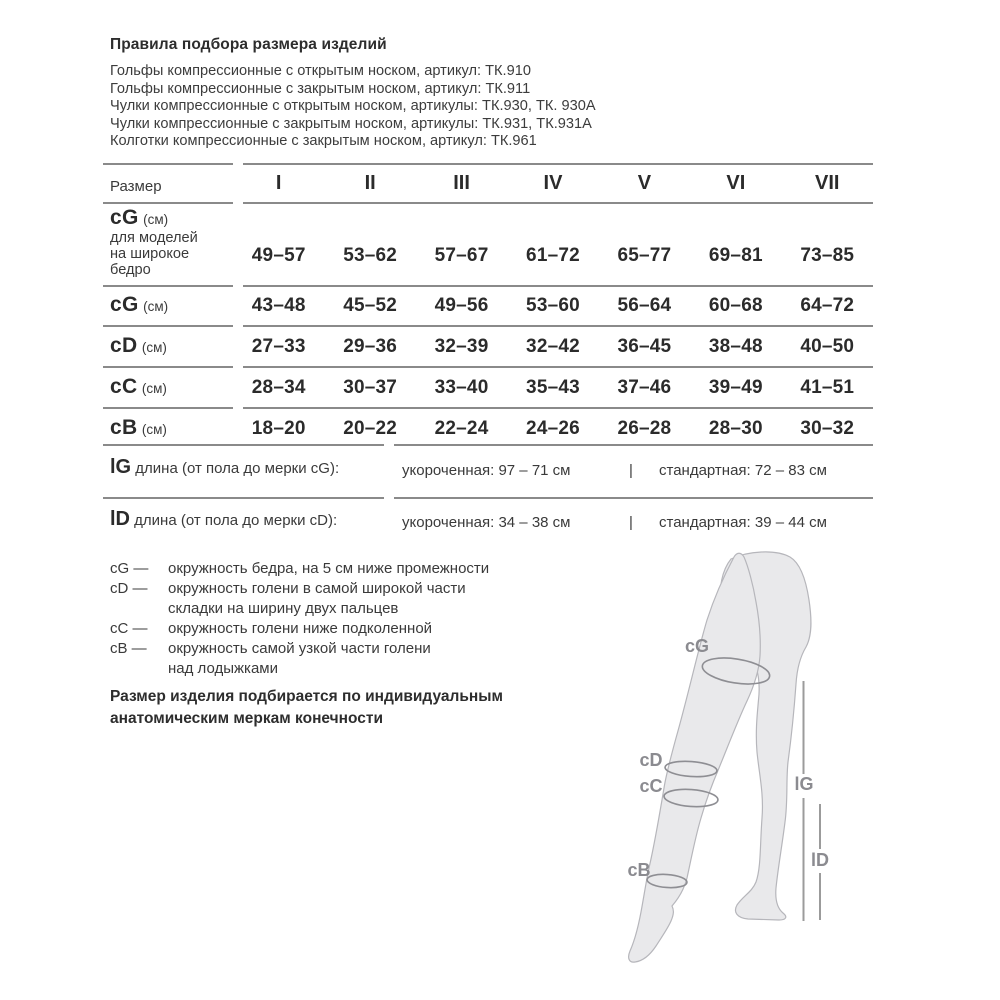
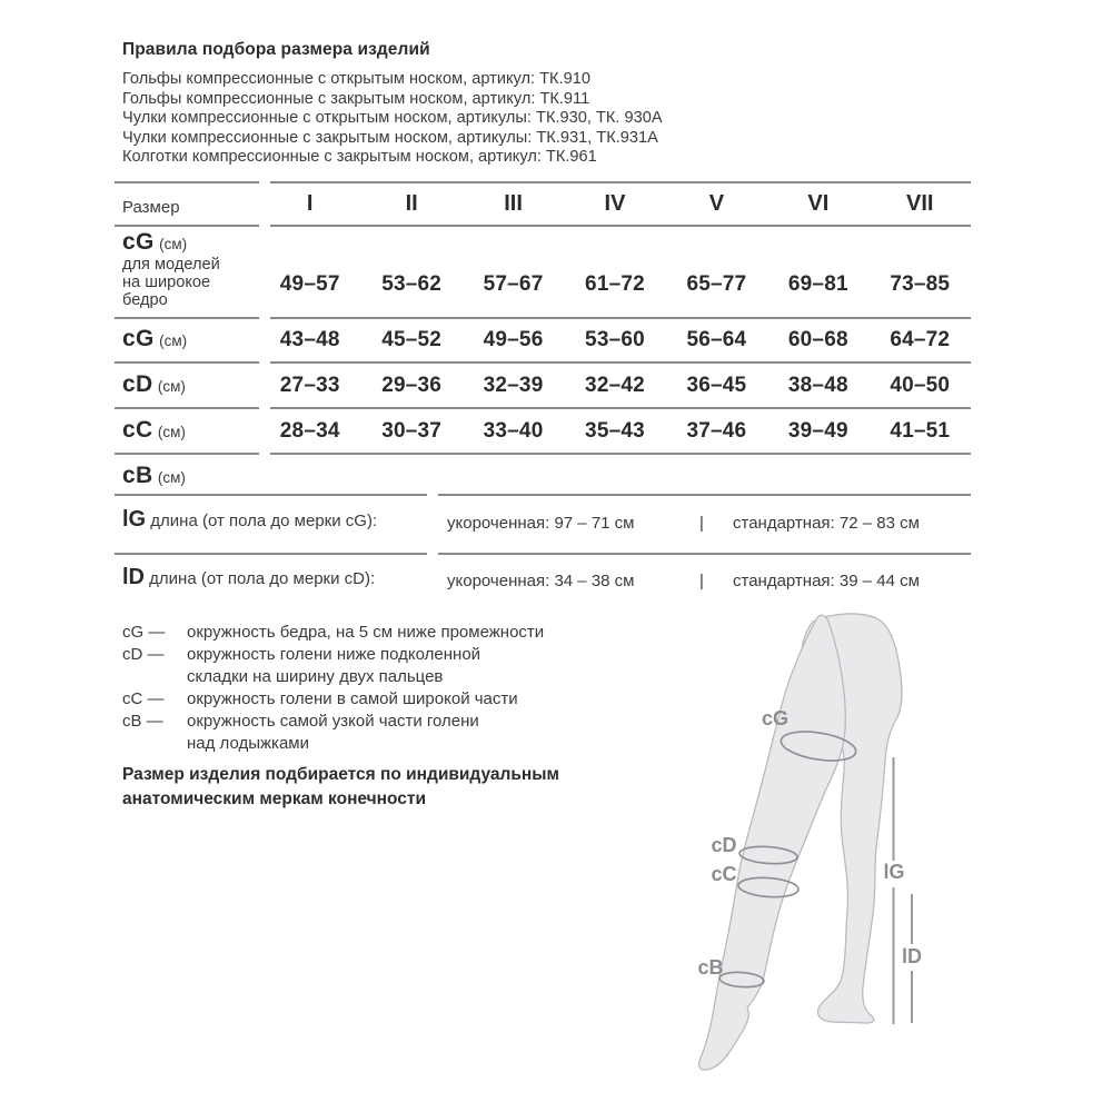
  Правила подбора размера изделий
  Гольфы компрессионные с открытым носком, артикул: ТК.910
  Гольфы компрессионные с закрытым носком, артикул: ТК.911
  Чулки компрессионные с открытым носком, артикулы: ТК.930, ТК. 930А
  Чулки компрессионные с закрытым носком, артикулы: ТК.931, ТК.931А
  Колготки компрессионные с закрытым носком, артикул: ТК.961
  Размер
  I
  II
  III
  IV
  V
  VI
  VII
  cG (см)
  для моделей
  на широкое
  бедро
  49–57
  53–62
  57–67
  61–72
  65–77
  69–81
  73–85
  cG (см)
  43–48
  45–52
  49–56
  53–60
  56–64
  60–68
  64–72
  cD (см)
  27–33
  29–36
  32–39
  32–42
  36–45
  38–48
  40–50
  cC (см)
  28–34
  30–37
  33–40
  35–43
  37–46
  39–49
  41–51
  cB (см)
- 18–20
- 20–22
- 22–24
- 24–26
- 26–28
- 28–30
- 30–32
  lG длина (от пола до мерки cG):
  укороченная: 97 – 71 см
  |
  стандартная: 72 – 83 см
  lD длина (от пола до мерки cD):
  укороченная: 34 – 38 см
  |
  стандартная: 39 – 44 см
  cG —
  окружность бедра, на 5 см ниже промежности
  cD —
- окружность голени в самой широкой части
+ окружность голени ниже подколенной
  складки на ширину двух пальцев
  cC —
- окружность голени ниже подколенной
+ окружность голени в самой широкой части
  cB —
  окружность самой узкой части голени
  над лодыжками
  Размер изделия подбирается по индивидуальным
  анатомическим меркам конечности
  cG
  cD
  cC
  cB
  lG
  lD
